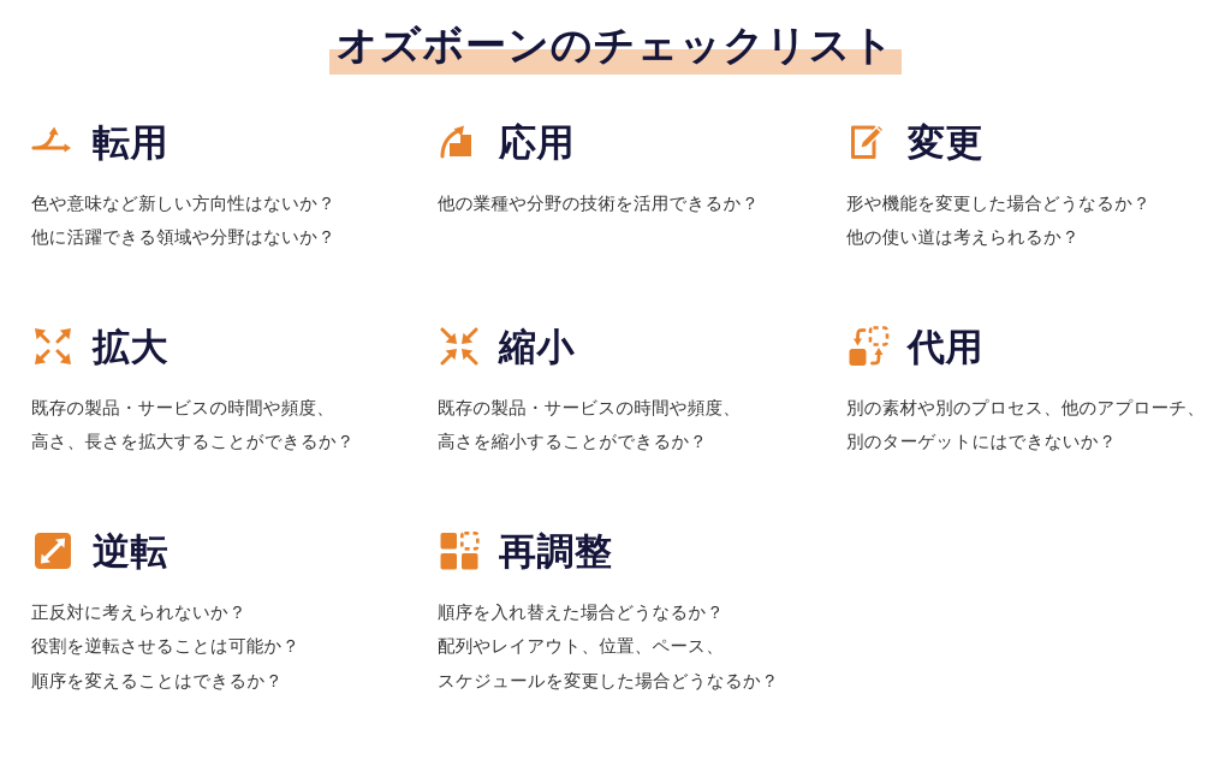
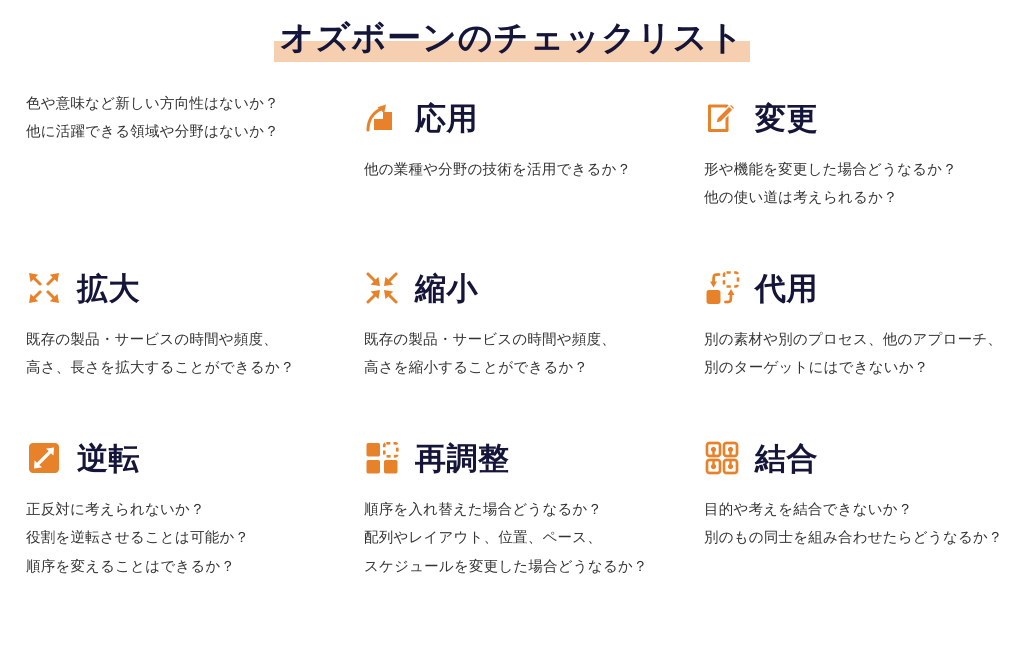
  オズボーンのチェックリスト
- 転用
  色や意味など新しい方向性はないか？
  他に活躍できる領域や分野はないか？
  応用
  他の業種や分野の技術を活用できるか？
  変更
  形や機能を変更した場合どうなるか？
  他の使い道は考えられるか？
  拡大
  既存の製品・サービスの時間や頻度、
  高さ、長さを拡大することができるか？
  縮小
  既存の製品・サービスの時間や頻度、
  高さを縮小することができるか？
  代用
  別の素材や別のプロセス、他のアプローチ、
  別のターゲットにはできないか？
  逆転
  正反対に考えられないか？
  役割を逆転させることは可能か？
  順序を変えることはできるか？
  再調整
  順序を入れ替えた場合どうなるか？
  配列やレイアウト、位置、ペース、
  スケジュールを変更した場合どうなるか？
+ 結合
+ 目的や考えを結合できないか？
+ 別のもの同士を組み合わせたらどうなるか？
